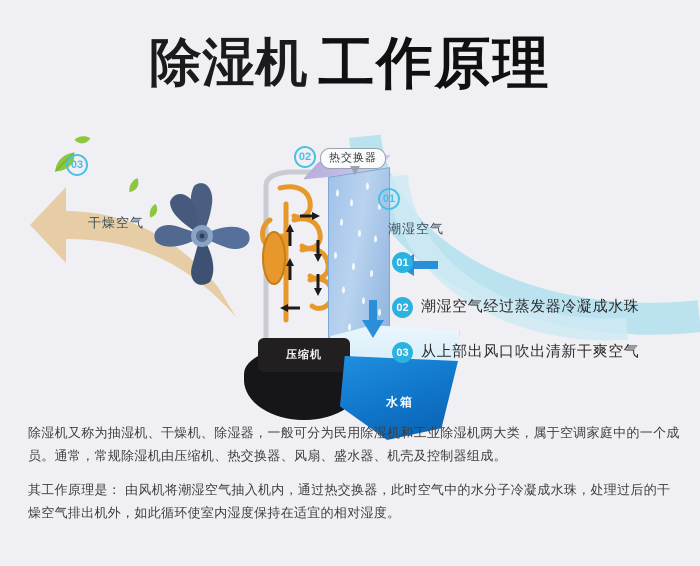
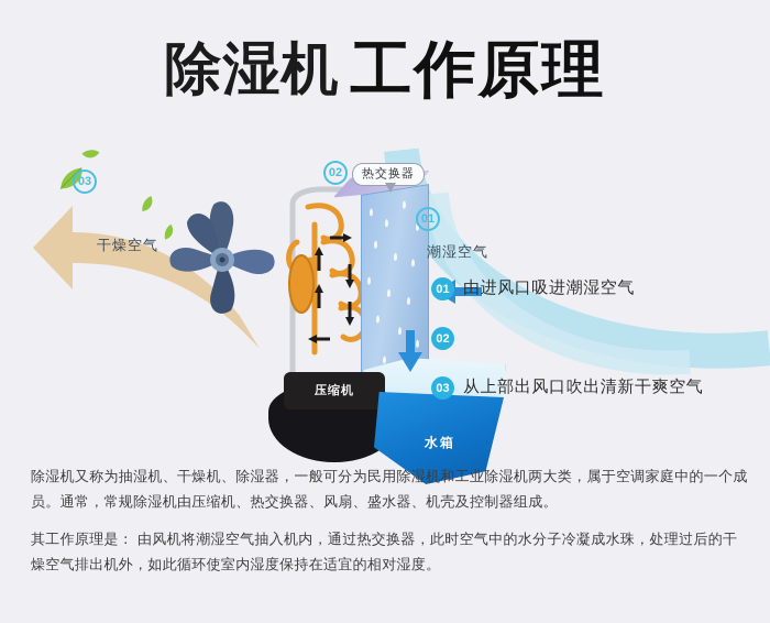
  除湿机 工作原理
  压缩机
  水箱
  03
  干燥空气
  02
  热交换器
  01
  潮湿空气
  01
+ 由进风口吸进潮湿空气
  02
- 潮湿空气经过蒸发器冷凝成水珠
  03
  从上部出风口吹出清新干爽空气
  除湿机又称为抽湿机、干燥机、除湿器，一般可分为民用除湿机和工业除湿机两大类，属于空调家庭中的一个成员。通常，常规除湿机由压缩机、热交换器、风扇、盛水器、机壳及控制器组成。
  其工作原理是： 由风机将潮湿空气抽入机内，通过热交换器，此时空气中的水分子冷凝成水珠，处理过后的干燥空气排出机外，如此循环使室内湿度保持在适宜的相对湿度。
